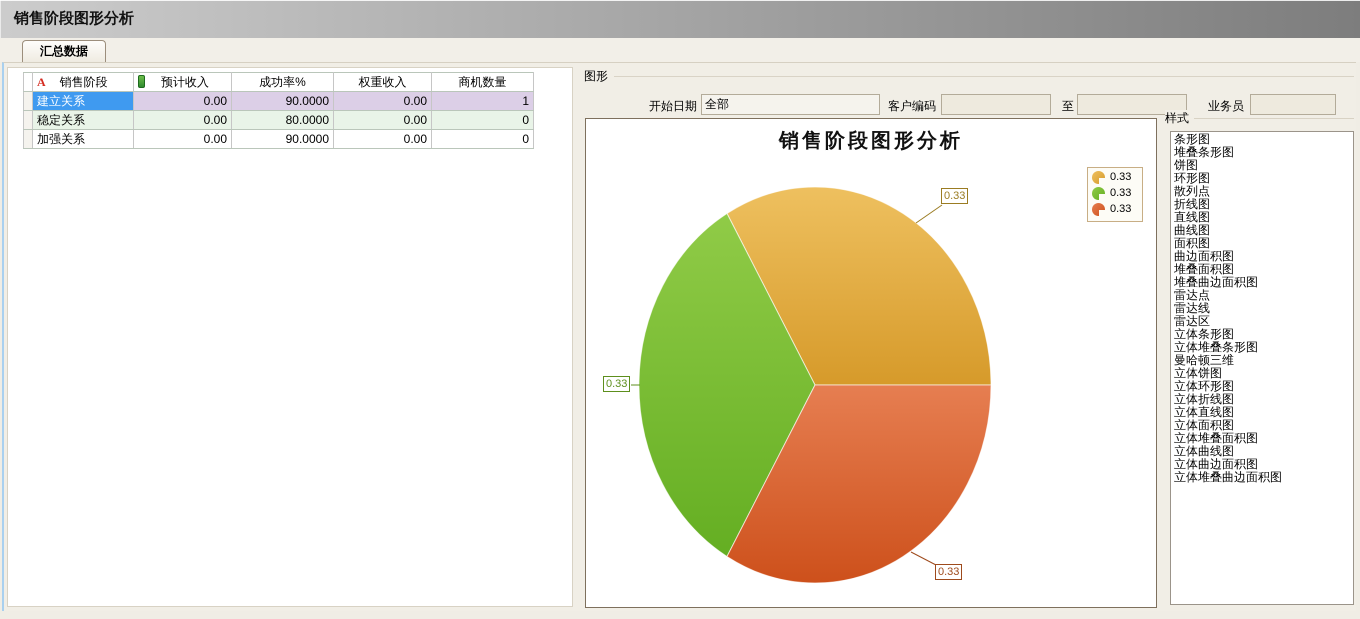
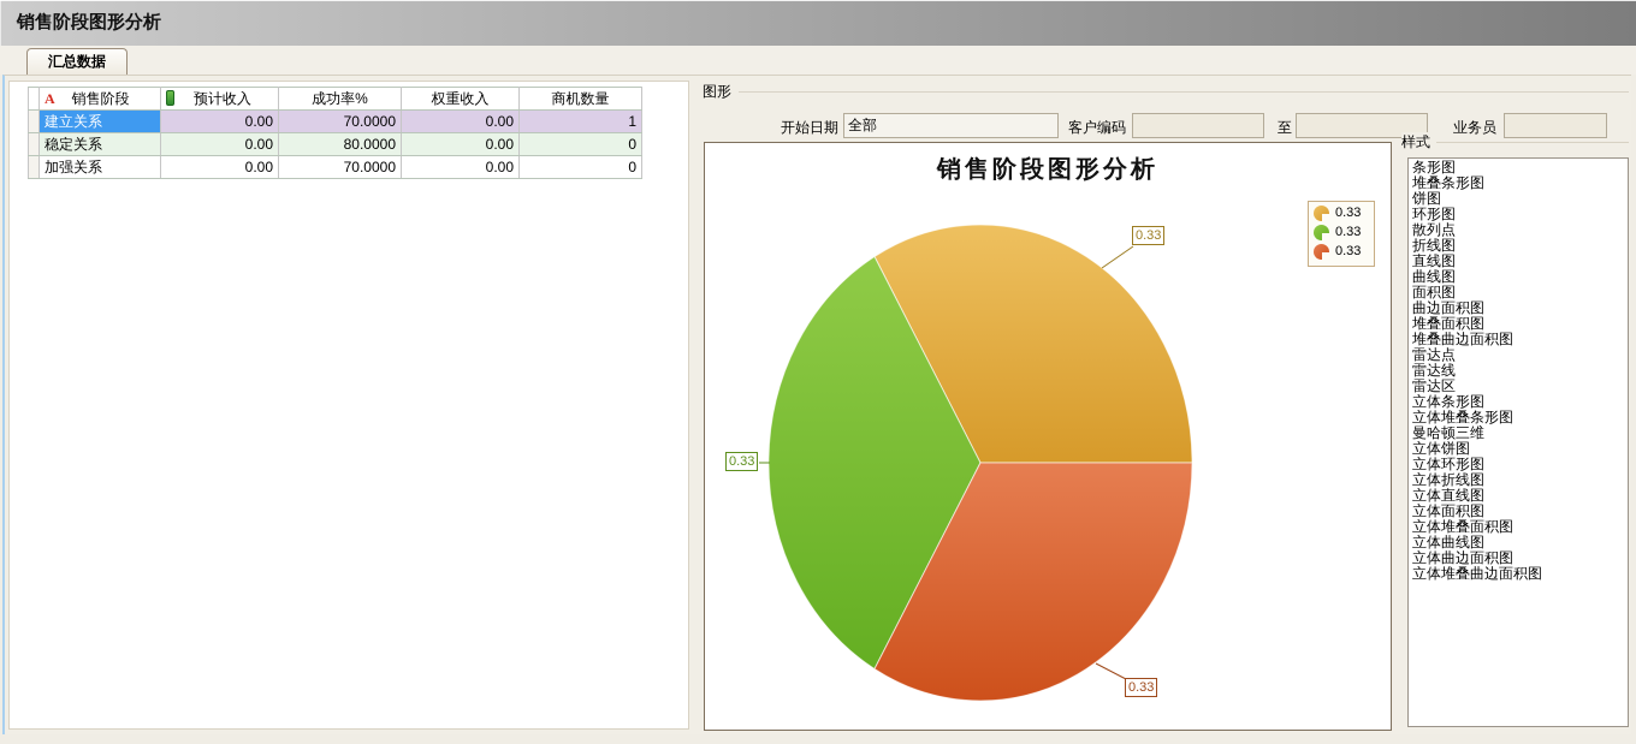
  销售阶段图形分析
  汇总数据
  	A 销售阶段	预计收入	成功率%	权重收入	商机数量
- 	建立关系	0.00	90.0000	0.00	1
+ 	建立关系	0.00	70.0000	0.00	1
  	稳定关系	0.00	80.0000	0.00	0
- 	加强关系	0.00	90.0000	0.00	0
+ 	加强关系	0.00	70.0000	0.00	0
  图形
  开始日期
  全部
  客户编码
  至
  业务员
  销售阶段图形分析
  0.33
  0.33
  0.33
  0.33
  0.33
  0.33
  样式
  条形图
  堆叠条形图
  饼图
  环形图
  散列点
  折线图
  直线图
  曲线图
  面积图
  曲边面积图
  堆叠面积图
  堆叠曲边面积图
  雷达点
  雷达线
  雷达区
  立体条形图
  立体堆叠条形图
  曼哈顿三维
  立体饼图
  立体环形图
  立体折线图
  立体直线图
  立体面积图
  立体堆叠面积图
  立体曲线图
  立体曲边面积图
  立体堆叠曲边面积图
